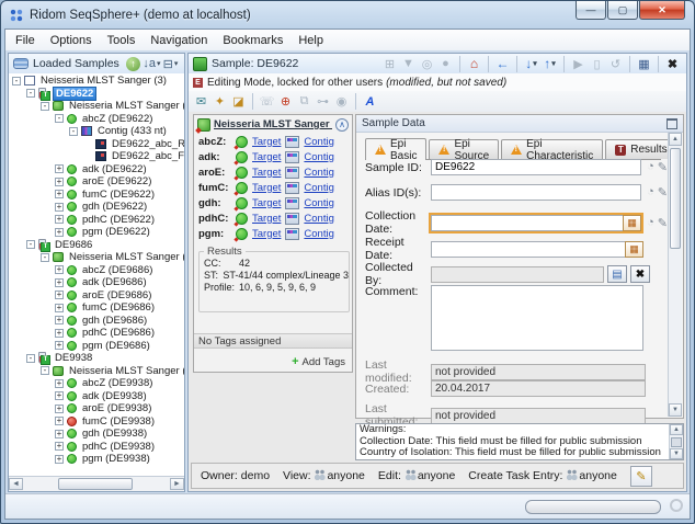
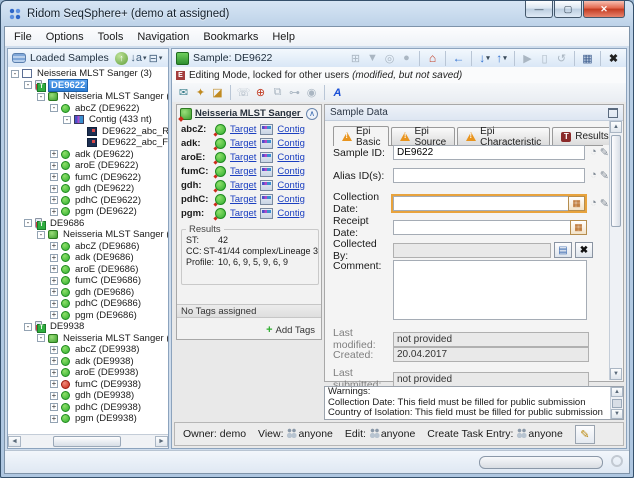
- Ridom SeqSphere+ (demo at localhost)
+ Ridom SeqSphere+ (demo at assigned)
  —
  ▢
  ✕
  File
  Options
  Tools
  Navigation
  Bookmarks
  Help
  Loaded Samples
  ↑
  ↓a
  ⊟
  -
  Neisseria MLST Sanger (3)
  -
  DE9622
  -
  Neisseria MLST Sanger (
  -
  abcZ (DE9622)
  -
  Contig (433 nt)
  DE9622_abc_R
  DE9622_abc_F
  +
  adk (DE9622)
  +
  aroE (DE9622)
  +
  fumC (DE9622)
  +
  gdh (DE9622)
  +
  pdhC (DE9622)
  +
  pgm (DE9622)
  -
  DE9686
  -
  Neisseria MLST Sanger (
  +
  abcZ (DE9686)
  +
  adk (DE9686)
  +
  aroE (DE9686)
  +
  fumC (DE9686)
  +
  gdh (DE9686)
  +
  pdhC (DE9686)
  +
  pgm (DE9686)
  -
  DE9938
  -
  Neisseria MLST Sanger (
  +
  abcZ (DE9938)
  +
  adk (DE9938)
  +
  aroE (DE9938)
  +
  fumC (DE9938)
  +
  gdh (DE9938)
  +
  pdhC (DE9938)
  +
  pgm (DE9938)
  Sample: DE9622
  ⊞
  ▼
  ◎
  ●
  ⌂
  ←
  ↓
  ↑
  ▶
  ▯
  ↺
  ▦
  ✖
  Editing Mode, locked for other users
  (modified, but not saved)
  ✉
  ✦
  ◪
  ☏
  ⊕
  ⧉
  ⊶
  ◉
  A
  Neisseria MLST Sanger
  ∧
  abcZ:
  Target
  Contig
  adk:
  Target
  Contig
  aroE:
  Target
  Contig
  fumC:
  Target
  Contig
  gdh:
  Target
  Contig
  pdhC:
  Target
  Contig
  pgm:
  Target
  Contig
  Results
- CC:
+ ST:
  42
- ST:
+ CC:
  ST-41/44 complex/Lineage 3
  Profile:
  10, 6, 9, 5, 9, 6, 9
  No Tags assigned
  +
  Add Tags
  Sample Data
  Epi Basic
  Epi Source
  Epi Characteristic
  T
  Results
  Sample ID:
  DE9622
  ◔
  ✎
  Alias ID(s):
  ◔
  ✎
  Collection Date:
  ▦
  ◔
  ✎
  Receipt Date:
  ▦
  Collected By:
  ▤
  ✖
  Comment:
  Last modified:
  not provided
  Created:
  20.04.2017
  Last submitted:
  not provided
  Warnings:
  Collection Date: This field must be filled for public submission
  Country of Isolation: This field must be filled for public submission
  Owner: demo
  View: anyone
  Edit: anyone
  Create Task Entry: anyone
  ✎
